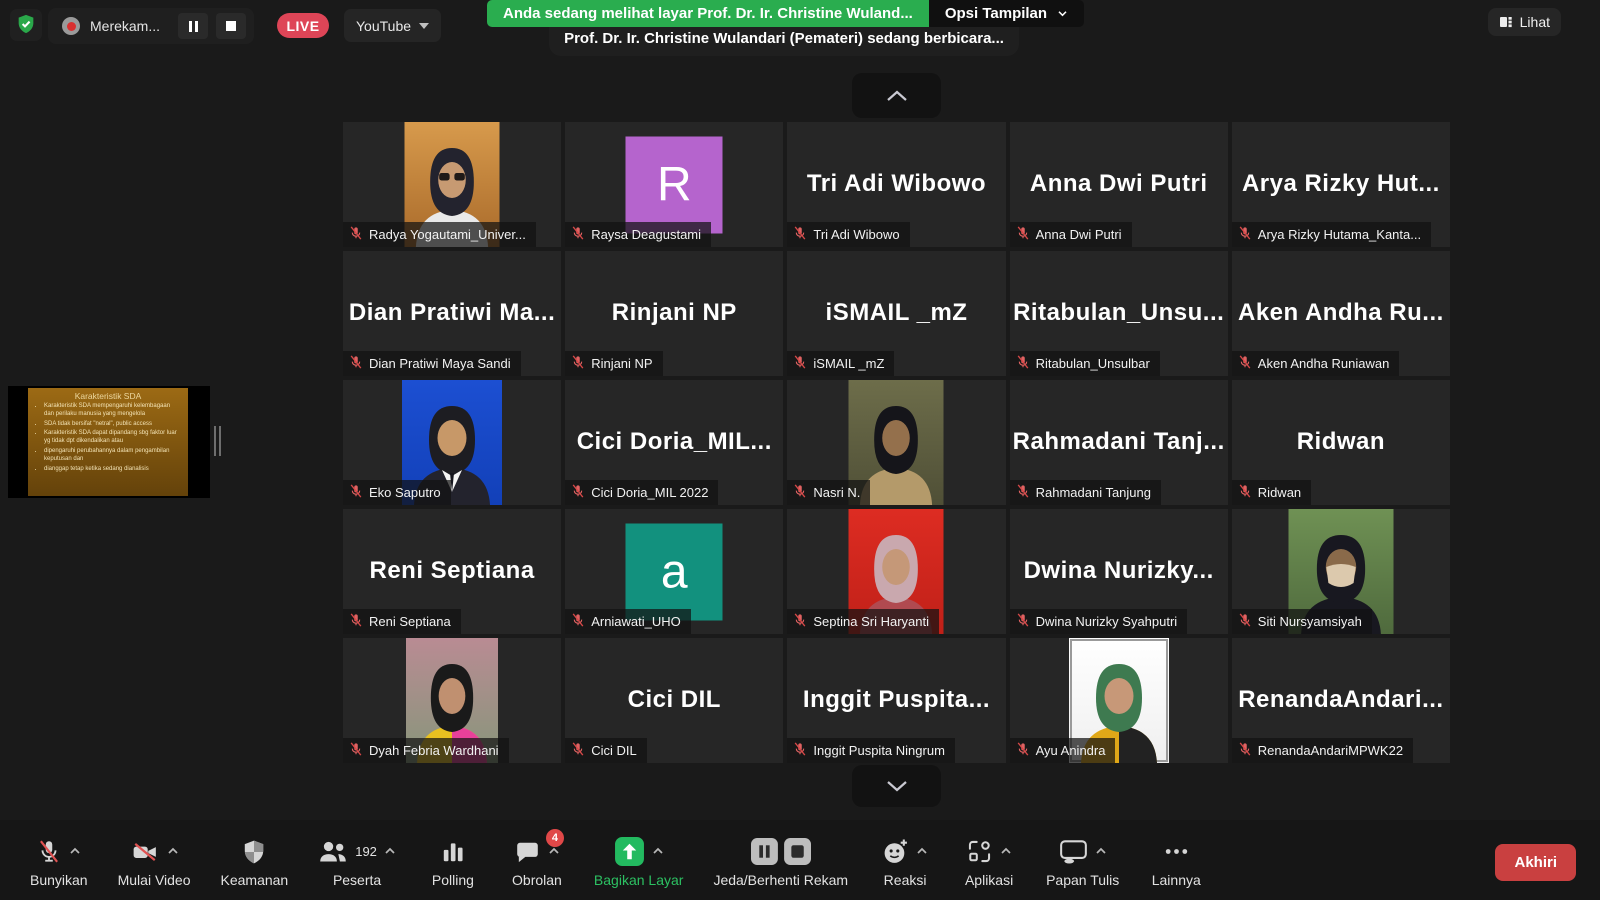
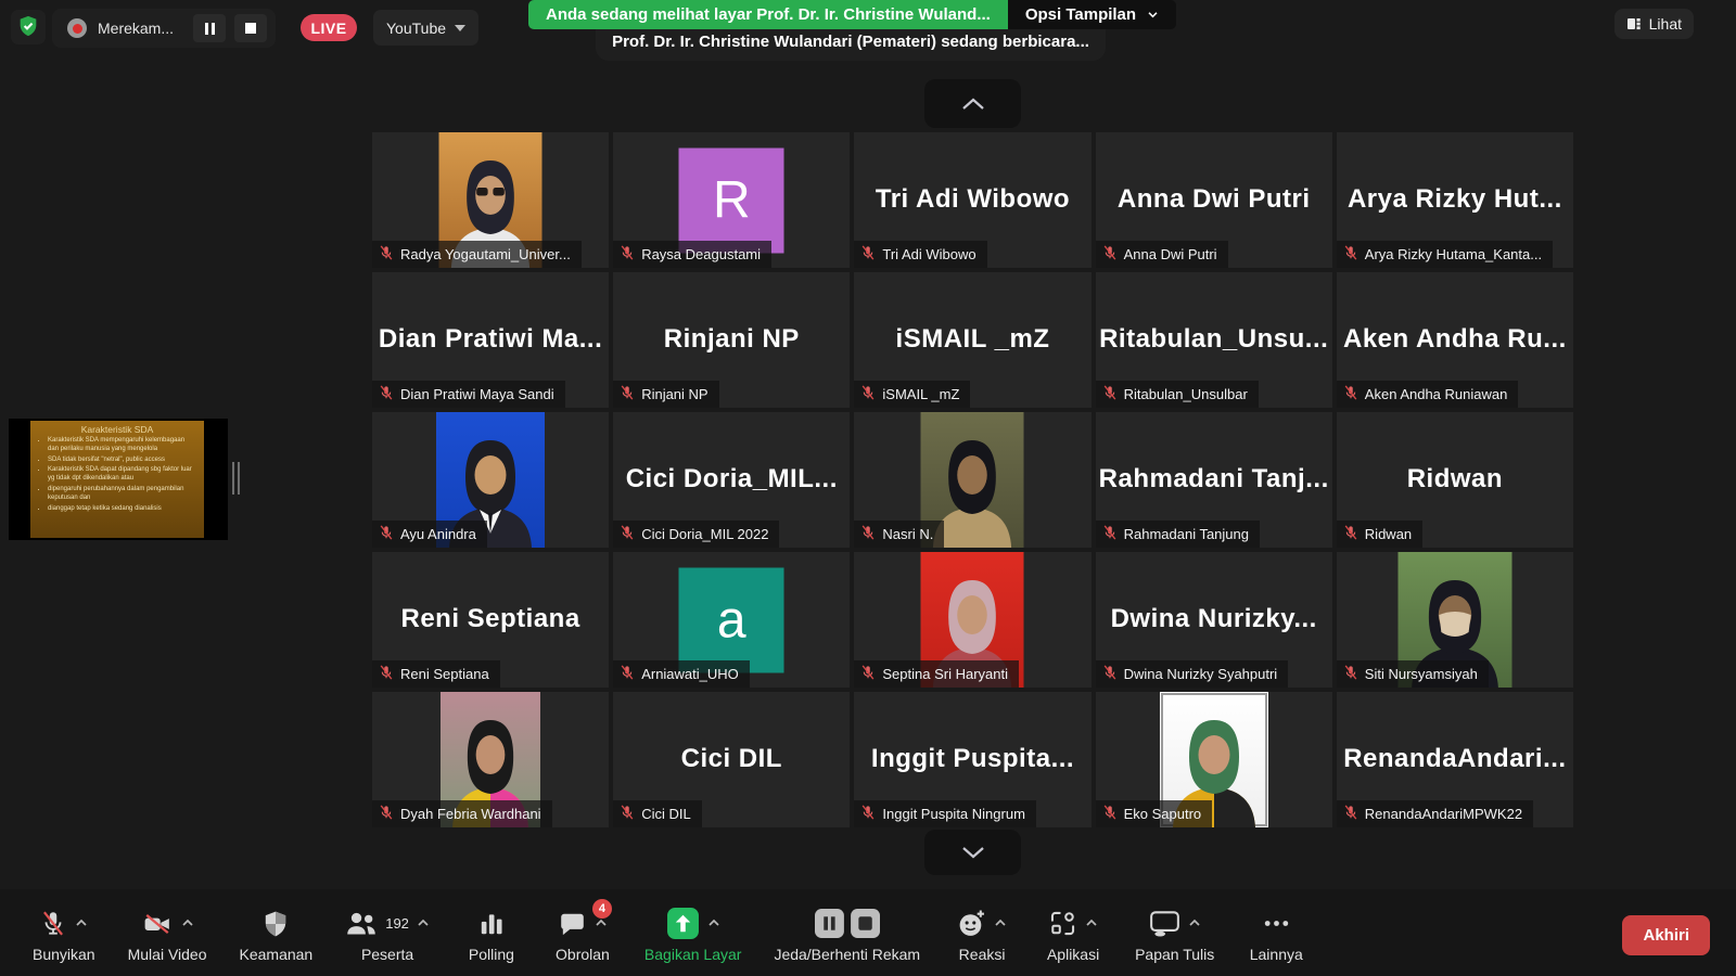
  Merekam...
  LIVE
  YouTube
  Prof. Dr. Ir. Christine Wulandari (Pemateri) sedang berbicara...
  Anda sedang melihat layar Prof. Dr. Ir. Christine Wuland...
  Opsi Tampilan
  Lihat
  Radya Yogautami_Univer...
  R
  Raysa Deagustami
  Tri Adi Wibowo
  Tri Adi Wibowo
  Anna Dwi Putri
  Anna Dwi Putri
  Arya Rizky Hut...
  Arya Rizky Hutama_Kanta...
  Dian Pratiwi Ma...
  Dian Pratiwi Maya Sandi
  Rinjani NP
  Rinjani NP
  iSMAIL _mZ
  iSMAIL _mZ
  Ritabulan_Unsu...
  Ritabulan_Unsulbar
  Aken Andha Ru...
  Aken Andha Runiawan
- Eko Saputro
+ Ayu Anindra
  Cici Doria_MIL...
  Cici Doria_MIL 2022
  Nasri N.
  Rahmadani Tanj...
  Rahmadani Tanjung
  Ridwan
  Ridwan
  Reni Septiana
  Reni Septiana
  a
  Arniawati_UHO
  Septina Sri Haryanti
  Dwina Nurizky...
  Dwina Nurizky Syahputri
  Siti Nursyamsiyah
  Dyah Febria Wardhani
  Cici DIL
  Cici DIL
  Inggit Puspita...
  Inggit Puspita Ningrum
- Ayu Anindra
+ Eko Saputro
  RenandaAndari...
  RenandaAndariMPWK22
  Karakteristik SDA
  Bunyikan
  Mulai Video
  Keamanan
  192
  Peserta
  Polling
  4
  Obrolan
  Bagikan Layar
  Jeda/Berhenti Rekam
  Reaksi
  Aplikasi
  Papan Tulis
  Lainnya
  Akhiri
